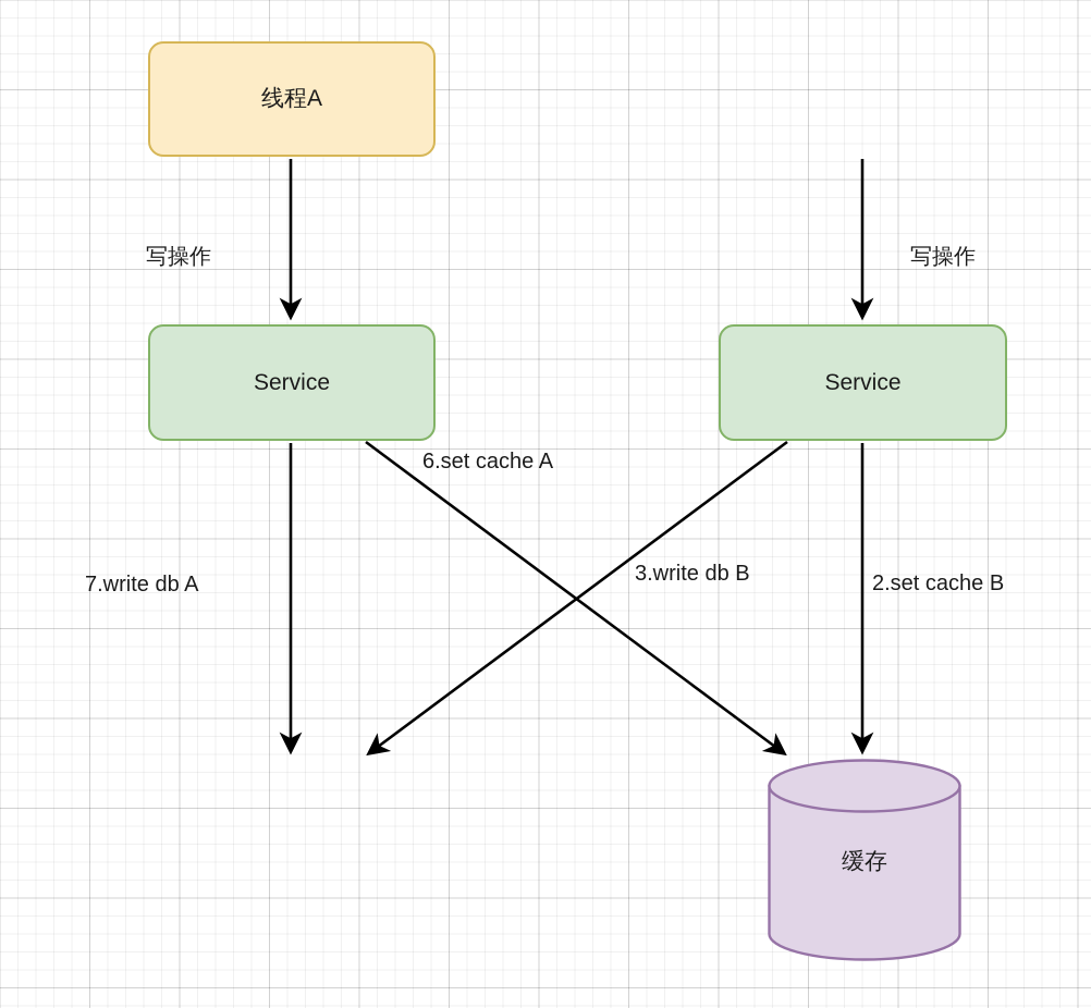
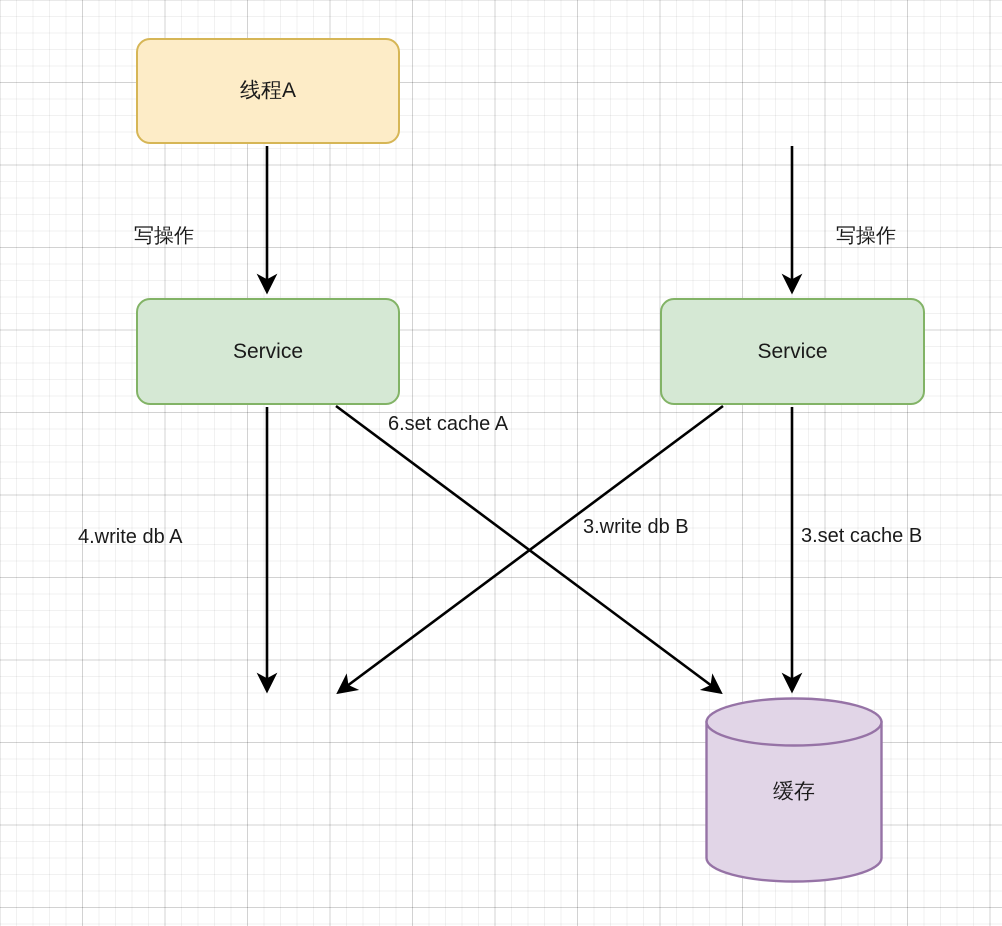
  线程A
  Service
  Service
  缓存
  写操作
  写操作
  6.set cache A
- 2.set cache B
+ 3.set cache B
  3.write db B
- 7.write db A
+ 4.write db A
